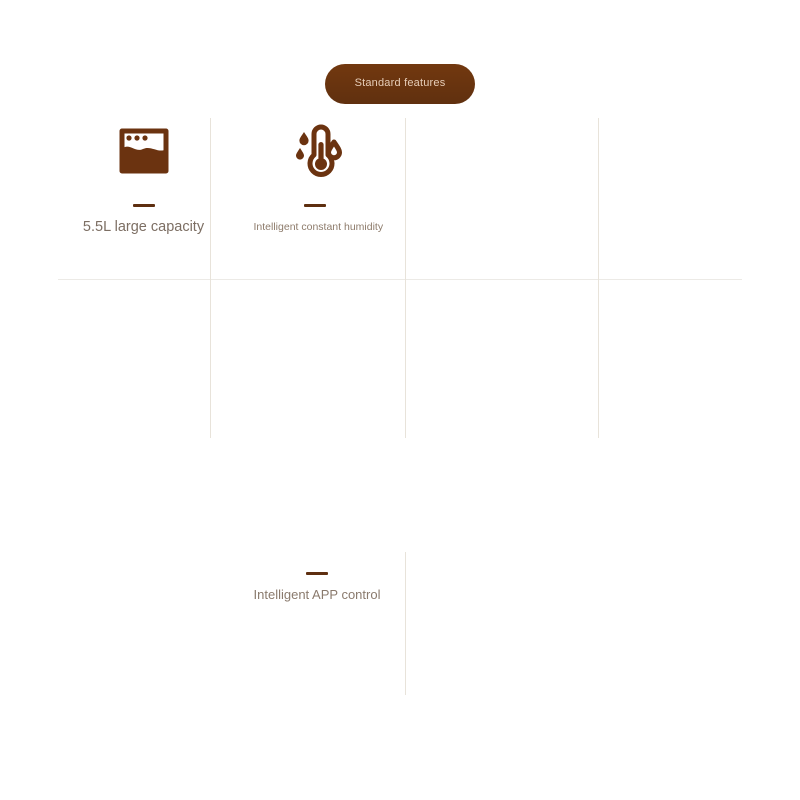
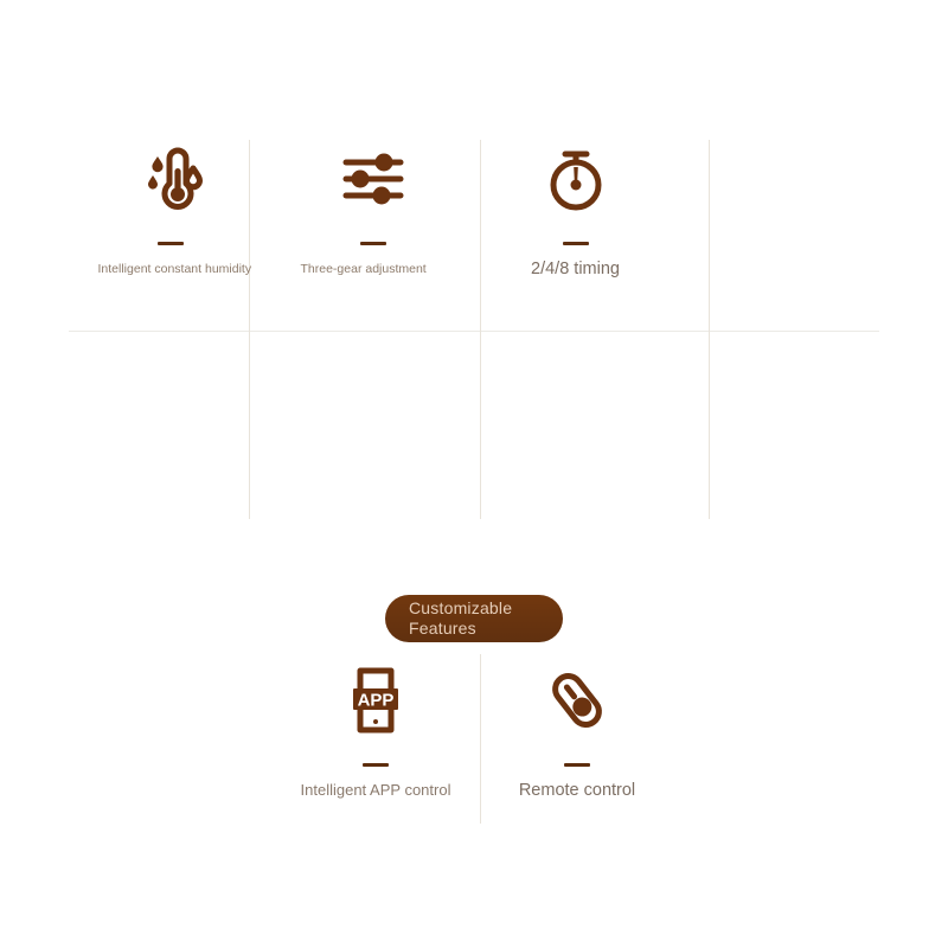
- Standard features
- 5.5L large capacity
  Intelligent constant humidity
+ Three-gear adjustment
+ 2/4/8 timing
+ Customizable
+ Features
+ APP
  Intelligent APP control
+ Remote control
